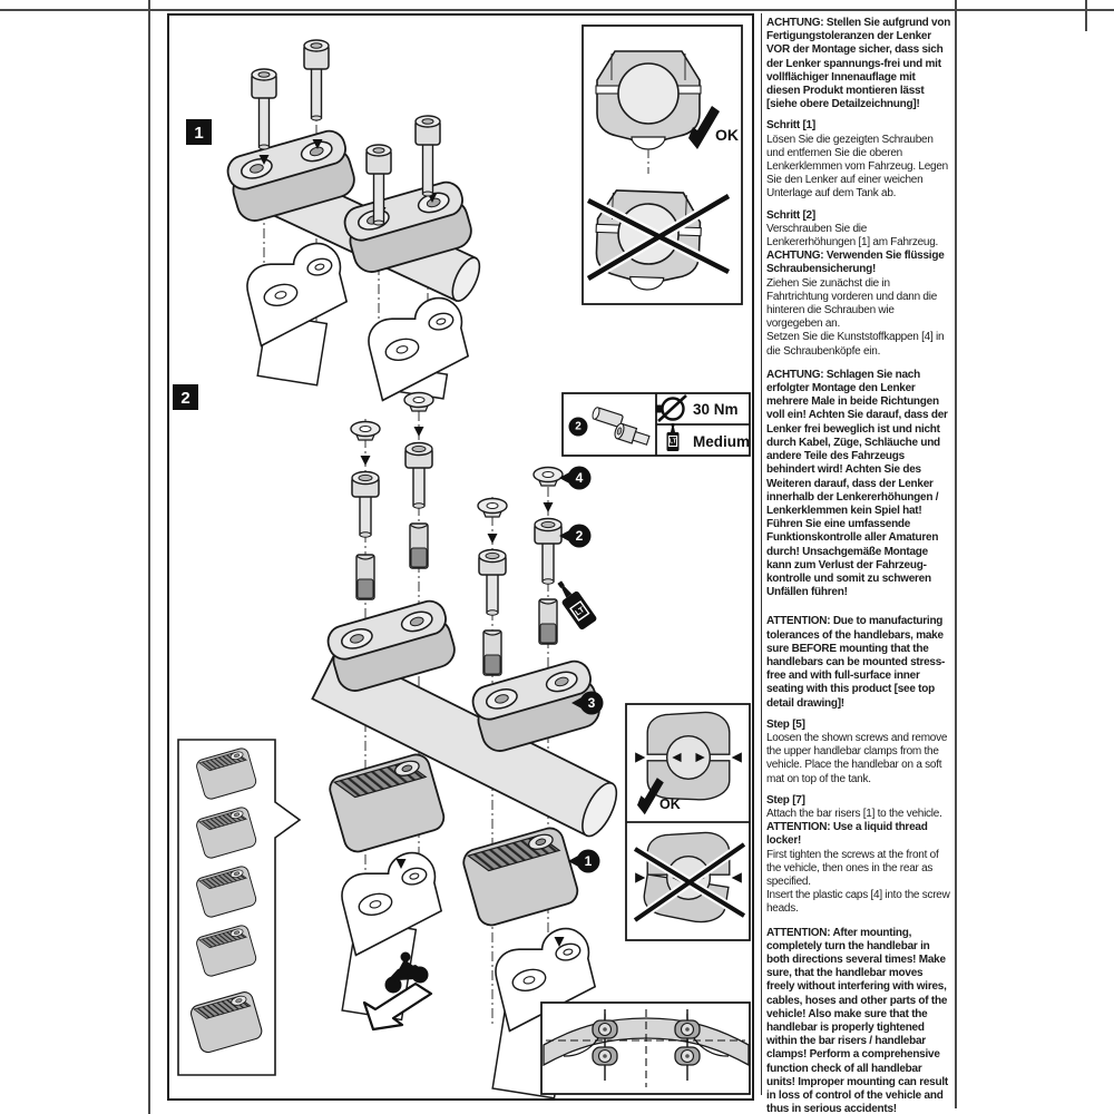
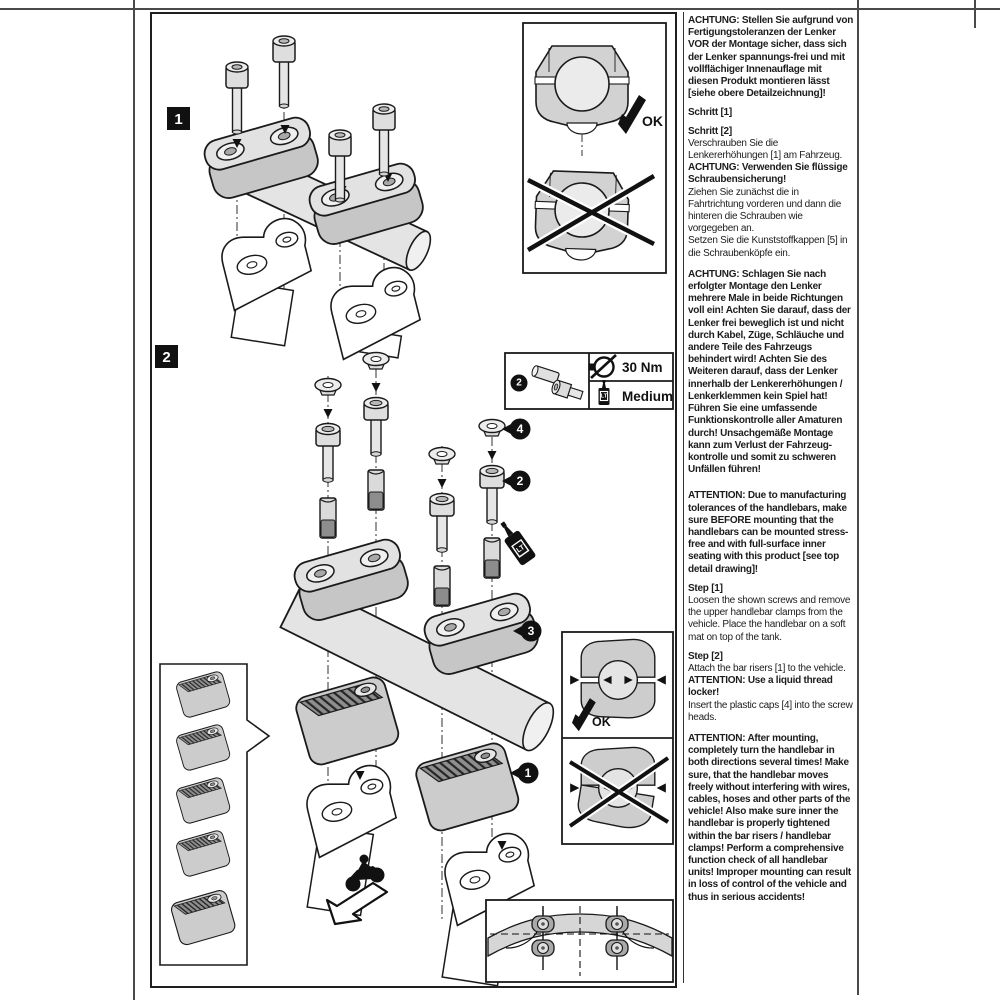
  4
  2
  3
  1
  OK
  2
  30 Nm
  Medium
  OK
  1
  2
  ACHTUNG: Stellen Sie aufgrund von Fertigungstoleranzen der Lenker VOR der Montage sicher, dass sich der Lenker spannungs-frei und mit vollflächiger Innenauflage mit diesen Produkt montieren lässt [siehe obere Detailzeichnung]!
  Schritt [1]
- Lösen Sie die gezeigten Schrauben und entfernen Sie die oberen Lenkerklemmen vom Fahrzeug. Legen Sie den Lenker auf einer weichen Unterlage auf dem Tank ab.
  Schritt [2]
  Verschrauben Sie die Lenkererhöhungen [1] am Fahrzeug.
  ACHTUNG: Verwenden Sie flüssige Schraubensicherung!
  Ziehen Sie zunächst die in Fahrtrichtung vorderen und dann die hinteren die Schrauben wie vorgegeben an.
- Setzen Sie die Kunststoffkappen [4] in die Schraubenköpfe ein.
+ Setzen Sie die Kunststoffkappen [5] in die Schraubenköpfe ein.
  ACHTUNG: Schlagen Sie nach erfolgter Montage den Lenker mehrere Male in beide Richtungen voll ein! Achten Sie darauf, dass der Lenker frei beweglich ist und nicht durch Kabel, Züge, Schläuche und andere Teile des Fahrzeugs behindert wird! Achten Sie des Weiteren darauf, dass der Lenker innerhalb der Lenkererhöhungen / Lenkerklemmen kein Spiel hat! Führen Sie eine umfassende Funktionskontrolle aller Amaturen durch! Unsachgemäße Montage kann zum Verlust der Fahrzeug-kontrolle und somit zu schweren Unfällen führen!
  ATTENTION: Due to manufacturing tolerances of the handlebars, make sure BEFORE mounting that the handlebars can be mounted stress-free and with full-surface inner seating with this product [see top detail drawing]!
- Step [5]
+ Step [1]
  Loosen the shown screws and remove the upper handlebar clamps from the vehicle. Place the handlebar on a soft mat on top of the tank.
- Step [7]
+ Step [2]
  Attach the bar risers [1] to the vehicle.
  ATTENTION: Use a liquid thread locker!
- First tighten the screws at the front of the vehicle, then ones in the rear as specified.
  Insert the plastic caps [4] into the screw heads.
- ATTENTION: After mounting, completely turn the handlebar in both directions several times! Make sure, that the handlebar moves freely without interfering with wires, cables, hoses and other parts of the vehicle! Also make sure that the handlebar is properly tightened within the bar risers / handlebar clamps! Perform a comprehensive function check of all handlebar units! Improper mounting can result in loss of control of the vehicle and thus in serious accidents!
+ ATTENTION: After mounting, completely turn the handlebar in both directions several times! Make sure, that the handlebar moves freely without interfering with wires, cables, hoses and other parts of the vehicle! Also make sure inner the handlebar is properly tightened within the bar risers / handlebar clamps! Perform a comprehensive function check of all handlebar units! Improper mounting can result in loss of control of the vehicle and thus in serious accidents!
